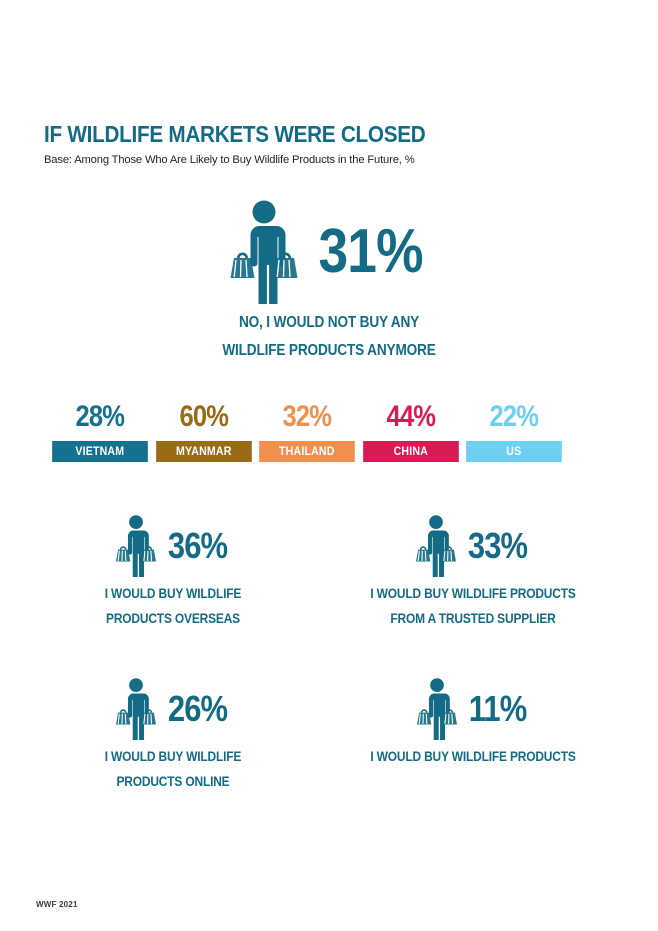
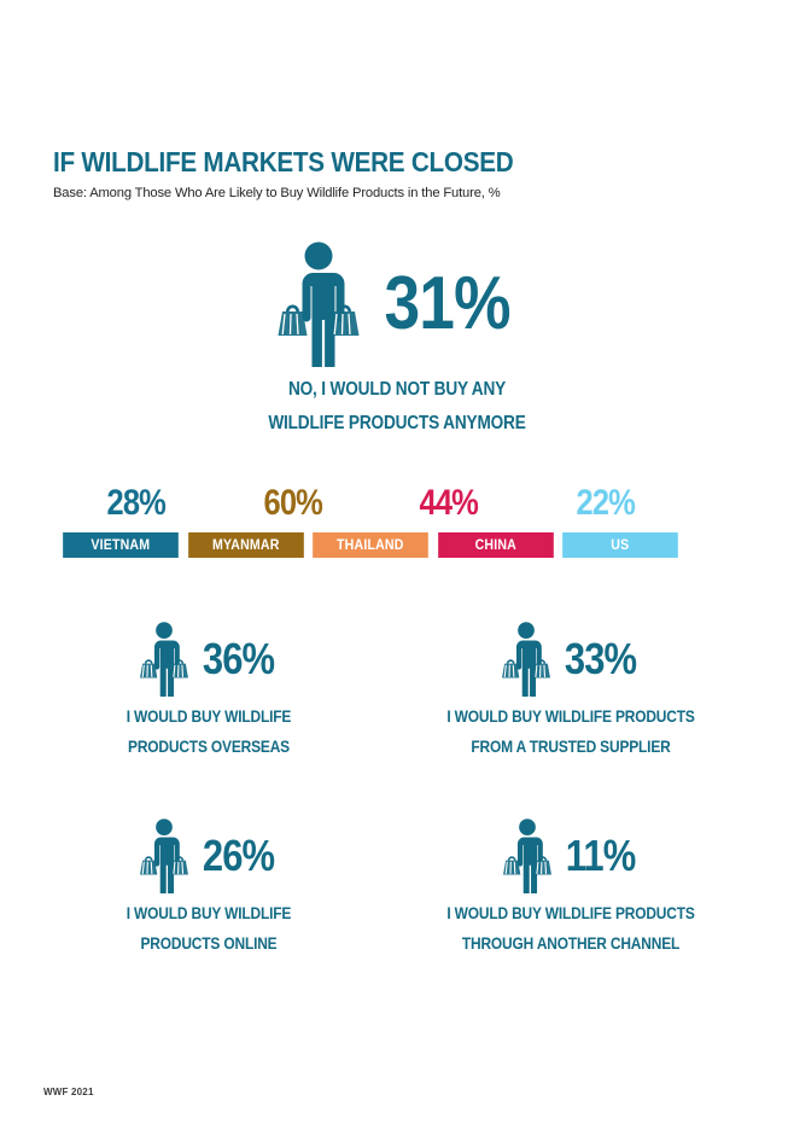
  IF WILDLIFE MARKETS WERE CLOSED
  Base: Among Those Who Are Likely to Buy Wildlife Products in the Future, %
  31%
  NO, I WOULD NOT BUY ANY
  WILDLIFE PRODUCTS ANYMORE
  28%
  60%
- 32%
  44%
  22%
  VIETNAM
  MYANMAR
  THAILAND
  CHINA
  US
  36%
  I WOULD BUY WILDLIFE
  PRODUCTS OVERSEAS
  33%
  I WOULD BUY WILDLIFE PRODUCTS
  FROM A TRUSTED SUPPLIER
  26%
  I WOULD BUY WILDLIFE
  PRODUCTS ONLINE
  11%
  I WOULD BUY WILDLIFE PRODUCTS
+ THROUGH ANOTHER CHANNEL
  WWF 2021
